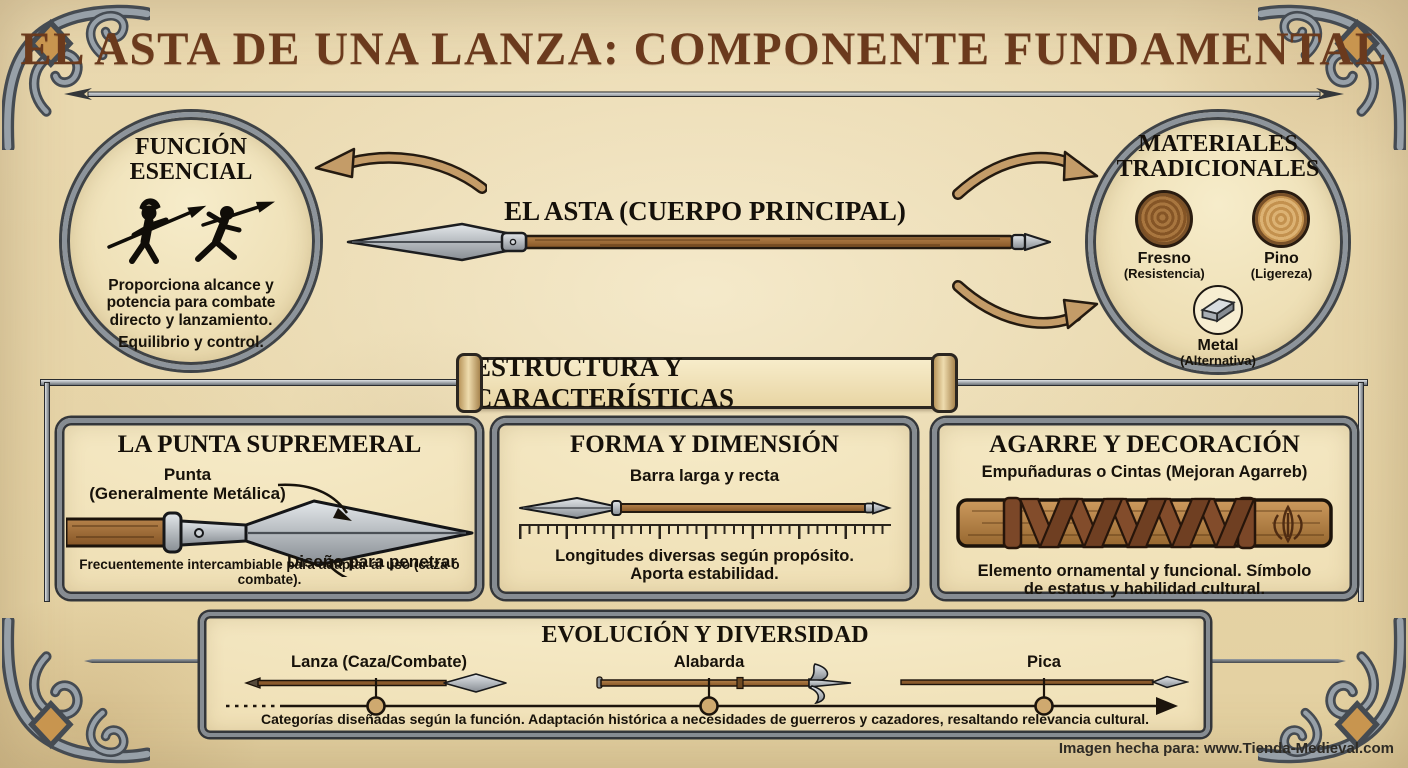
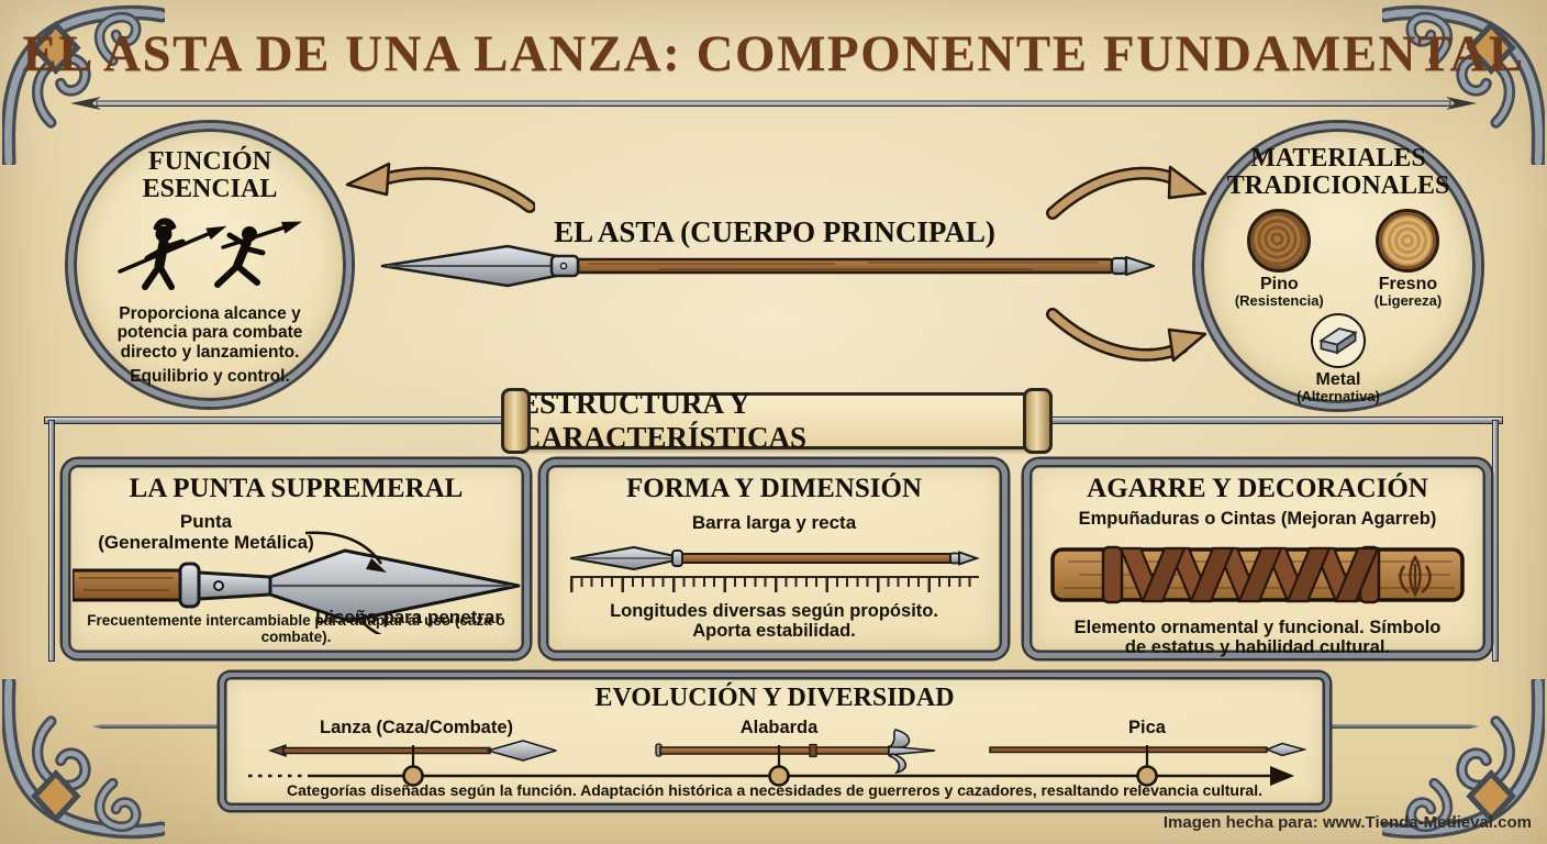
  EL ASTA DE UNA LANZA: COMPONENTE FUNDAMENTAL
  FUNCIÓN
  ESENCIAL
  Proporciona alcance y potencia para combate directo y lanzamiento.
  Equilibrio y control.
  EL ASTA (CUERPO PRINCIPAL)
  MATERIALES
  TRADICIONALES
- Fresno
+ Pino
  (Resistencia)
- Pino
+ Fresno
  (Ligereza)
  Metal
  (Alternativa)
  STRUCTURA Y ARACTERÍSTICAS
  LA PUNTA SUPREMERAL
  Punta
  (Generalmente Metálica)
  Diseño para penetrar
  Frecuentemente intercambiable para adaptar al uso (caza o combate).
  FORMA Y DIMENSIÓN
  Barra larga y recta
  Longitudes diversas según propósito.
  Aporta estabilidad.
  AGARRE Y DECORACIÓN
  Empuñaduras o Cintas (Mejoran Agarreb)
  Elemento ornamental y funcional. Símbolo
  de estatus y habilidad cultural.
  EVOLUCIÓN Y DIVERSIDAD
  Lanza (Caza/Combate)
  Alabarda
  Pica
  Categorías diseñadas según la función. Adaptación histórica a necesidades de guerreros y cazadores, resaltando relevancia cultural.
  Imagen hecha para: www.Tienda-Medieval.com
